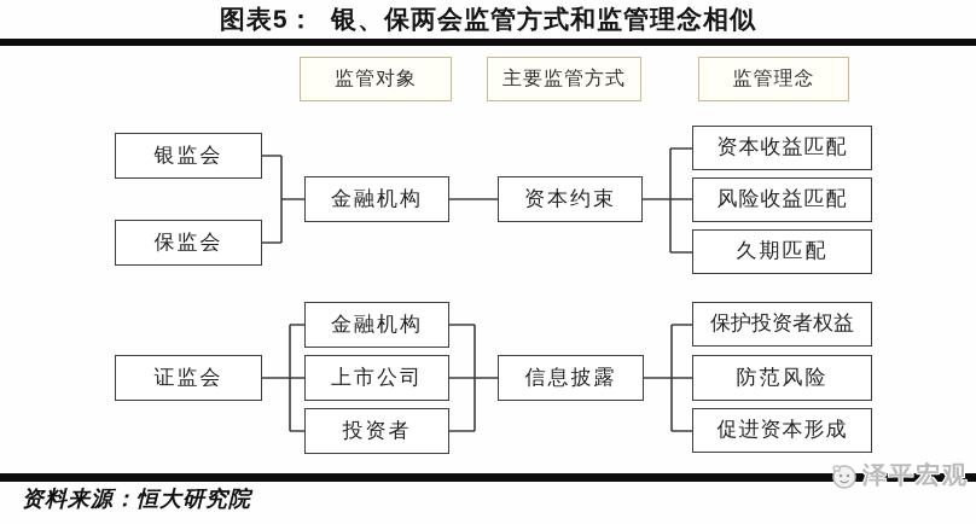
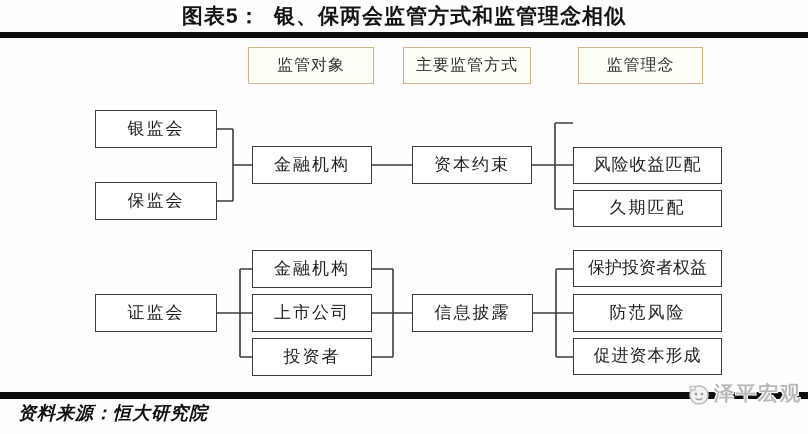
  图表5： 银、保两会监管方式和监管理念相似
  监管对象
  主要监管方式
  监管理念
  银监会
  保监会
  金融机构
  资本约束
- 资本收益匹配
  风险收益匹配
  久期匹配
  证监会
  金融机构
  上市公司
  投资者
  信息披露
  保护投资者权益
  防范风险
  促进资本形成
  资料来源：恒大研究院
  泽平宏观
